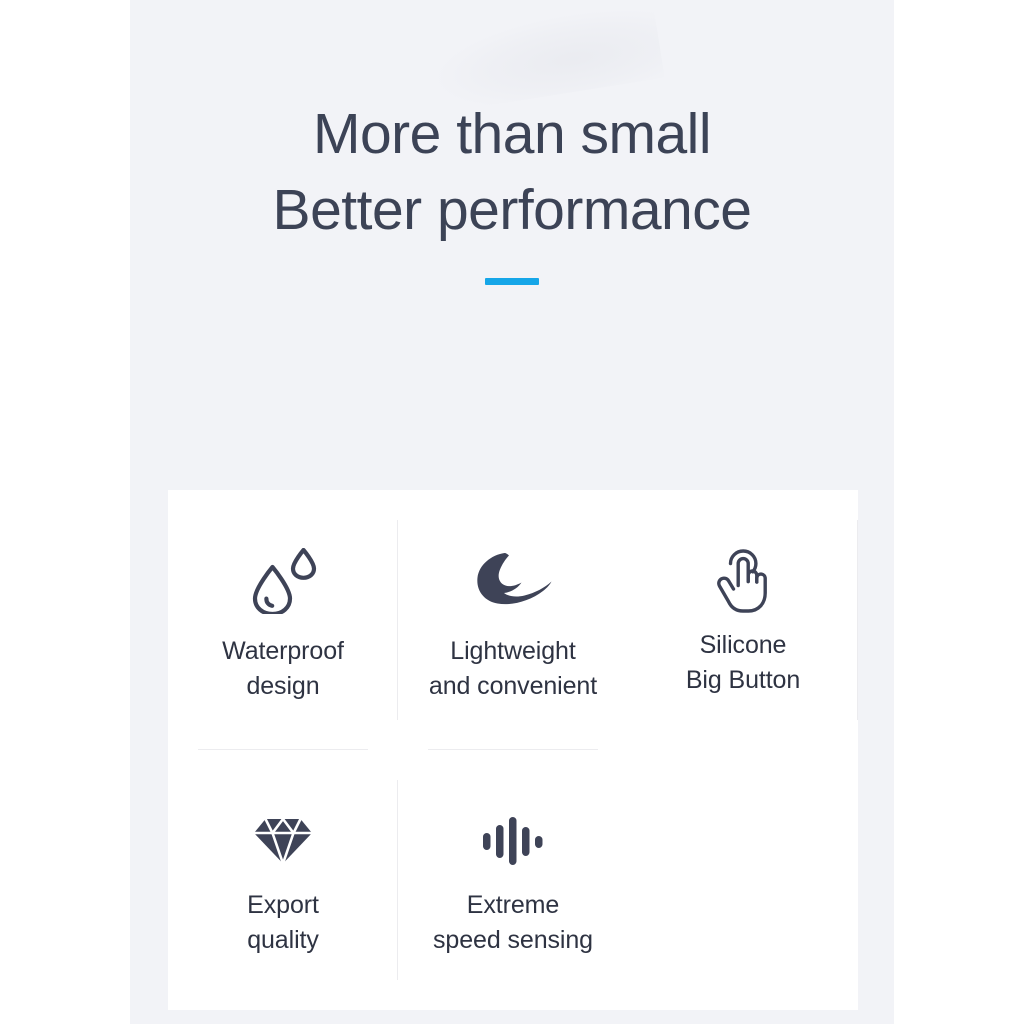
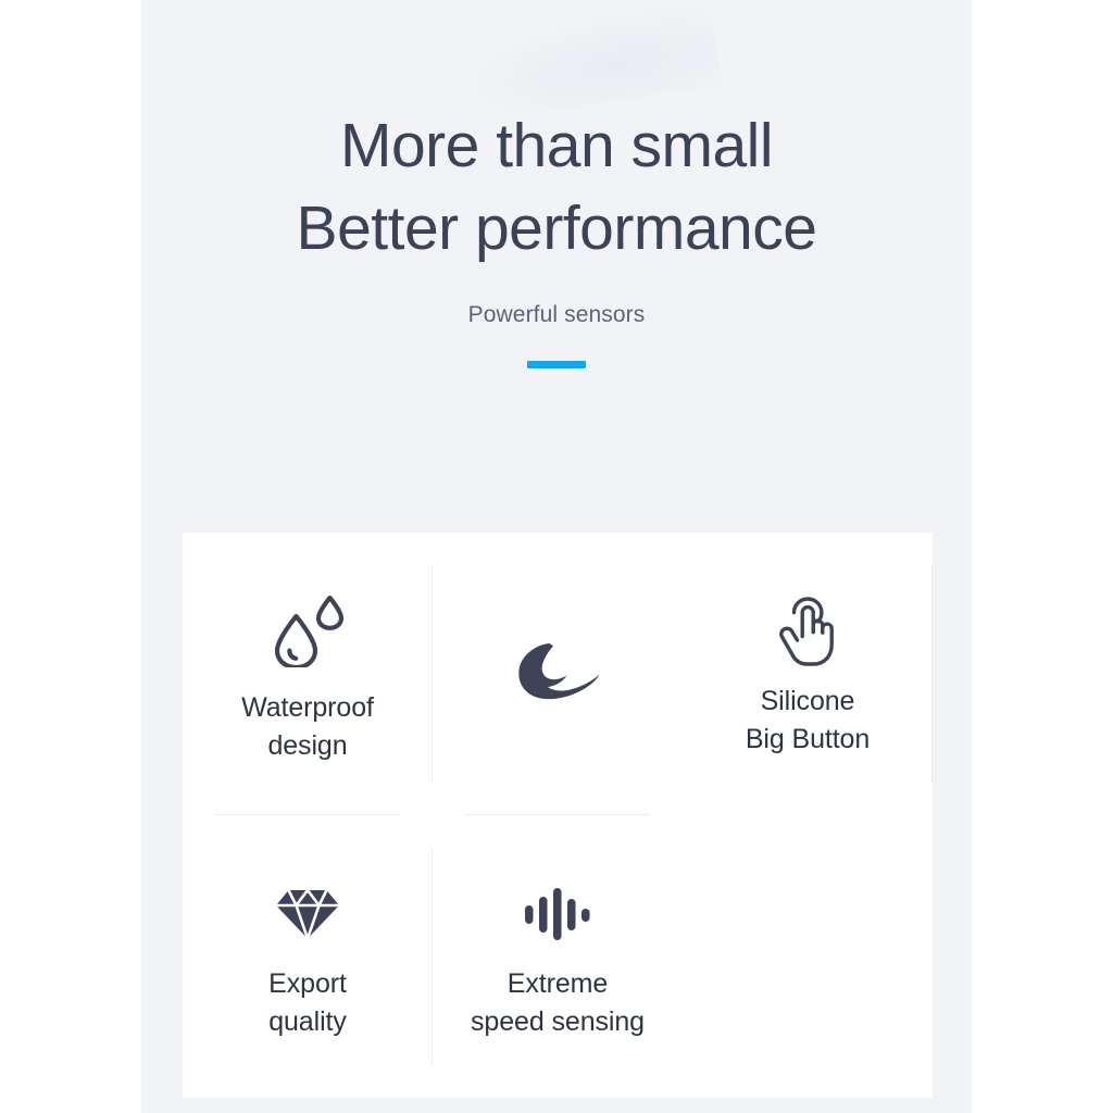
  More than small
  Better performance
+ Powerful sensors
  Waterproof
  design
- Lightweight
- and convenient
  Silicone
  Big Button
  Export
  quality
  Extreme
  speed sensing
